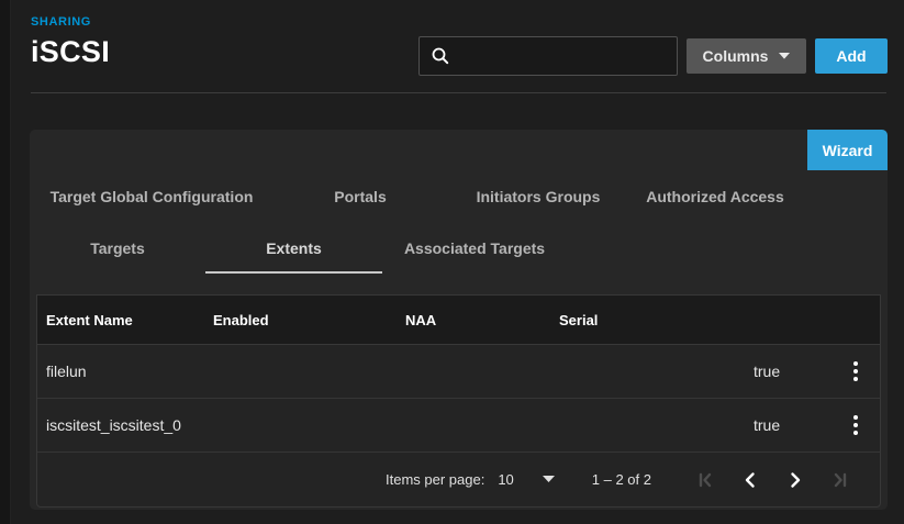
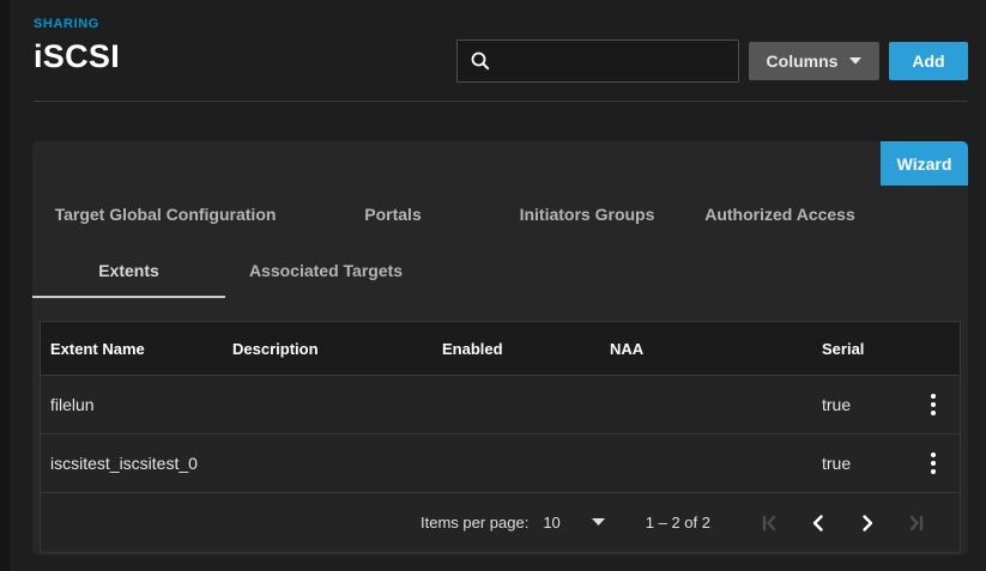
  SHARING
  iSCSI
  Columns
  Add
  Wizard
  Target Global Configuration
  Portals
  Initiators Groups
  Authorized Access
- Targets
  Extents
  Associated Targets
  Extent Name
+ Description
  Enabled
  NAA
  Serial
  filelun
  true
  iscsitest_iscsitest_0
  true
  Items per page:
  10
  1 – 2 of 2
